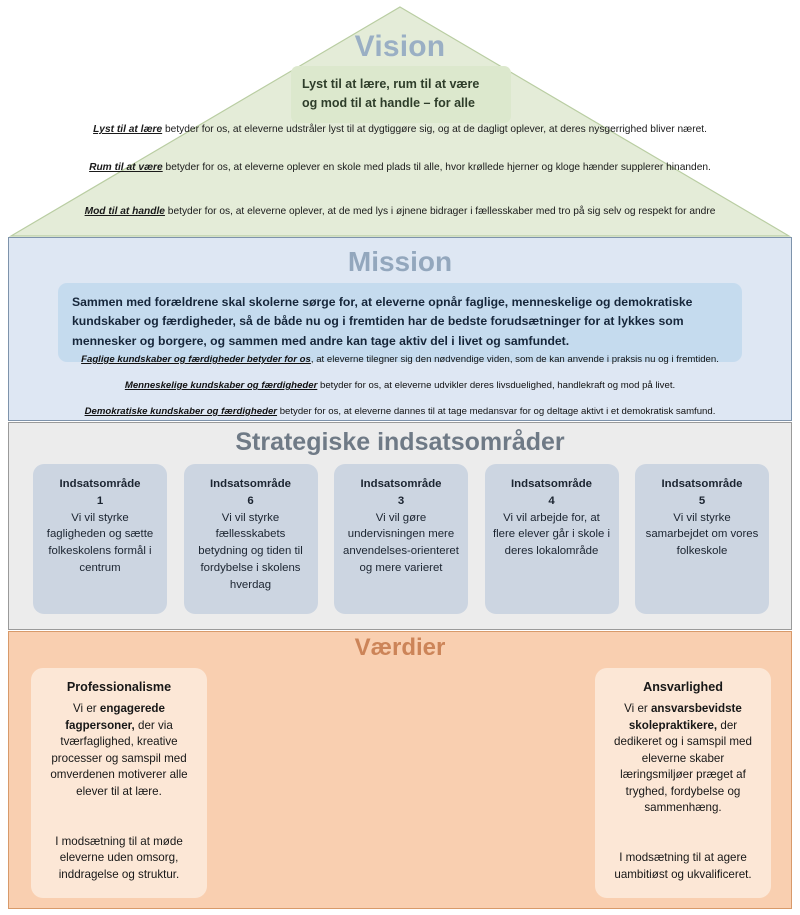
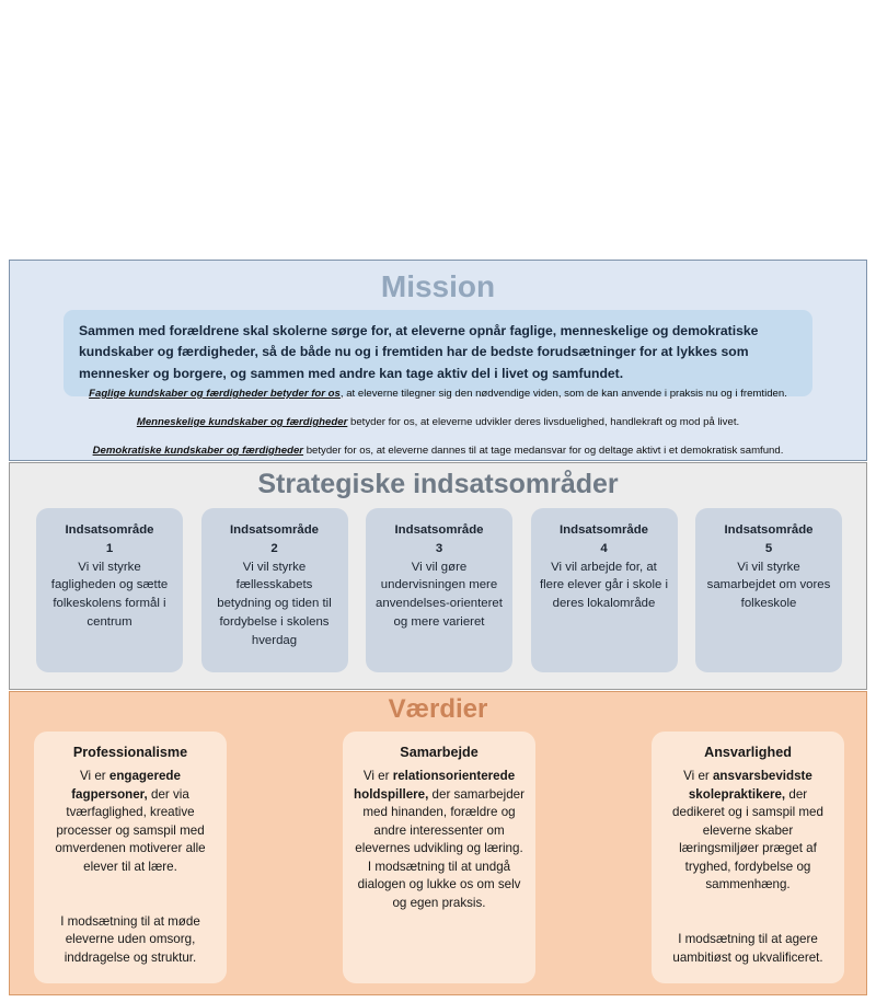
- Vision
- Lyst til at lære, rum til at være
- og mod til at handle – for alle
- Lyst til at lære betyder for os, at eleverne udstråler lyst til at dygtiggøre sig, og at de dagligt oplever, at deres nysgerrighed bliver næret.
- Rum til at være betyder for os, at eleverne oplever en skole med plads til alle, hvor krøllede hjerner og kloge hænder supplerer hinanden.
- Mod til at handle betyder for os, at eleverne oplever, at de med lys i øjnene bidrager i fællesskaber med tro på sig selv og respekt for andre
  Mission
  Sammen med forældrene skal skolerne sørge for, at eleverne opnår faglige, menneskelige og demokratiske kundskaber og færdigheder, så de både nu og i fremtiden har de bedste forudsætninger for at lykkes som mennesker og borgere, og sammen med andre kan tage aktiv del i livet og samfundet.
  Faglige kundskaber og færdigheder betyder for os, at eleverne tilegner sig den nødvendige viden, som de kan anvende i praksis nu og i fremtiden.
  Menneskelige kundskaber og færdigheder betyder for os, at eleverne udvikler deres livsduelighed, handlekraft og mod på livet.
  Demokratiske kundskaber og færdigheder betyder for os, at eleverne dannes til at tage medansvar for og deltage aktivt i et demokratisk samfund.
  Strategiske indsatsområder
  Indsatsområde
  1
  Vi vil styrke fagligheden og sætte folkeskolens formål i centrum
  Indsatsområde
- 6
+ 2
  Vi vil styrke fællesskabets betydning og tiden til fordybelse i skolens hverdag
  Indsatsområde
  3
  Vi vil gøre undervisningen mere anvendelses-orienteret og mere varieret
  Indsatsområde
  4
  Vi vil arbejde for, at flere elever går i skole i deres lokalområde
  Indsatsområde
  5
  Vi vil styrke samarbejdet om vores folkeskole
  Værdier
  Professionalisme
  Vi er engagerede fagpersoner, der via tværfaglighed, kreative processer og samspil med omverdenen motiverer alle elever til at lære.
  I modsætning til at møde eleverne uden omsorg, inddragelse og struktur.
+ Samarbejde
+ Vi er relationsorienterede holdspillere, der samarbejder med hinanden, forældre og andre interessenter om elevernes udvikling og læring.
+ I modsætning til at undgå dialogen og lukke os om selv og egen praksis.
  Ansvarlighed
  Vi er ansvarsbevidste skolepraktikere, der dedikeret og i samspil med eleverne skaber læringsmiljøer præget af tryghed, fordybelse og sammenhæng.
  I modsætning til at agere uambitiøst og ukvalificeret.
